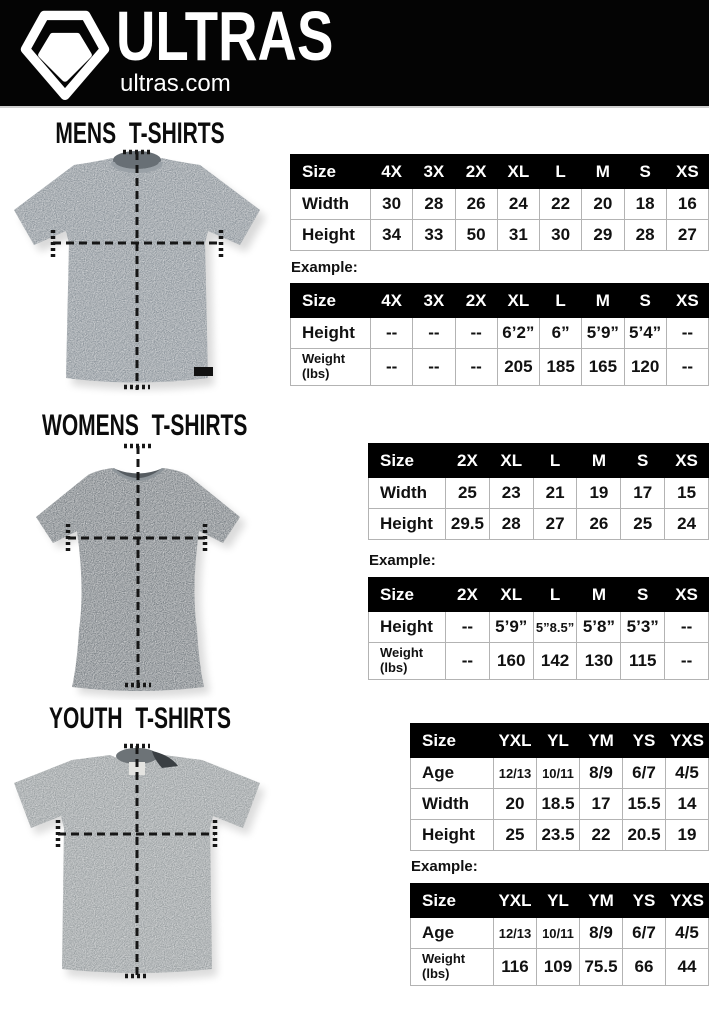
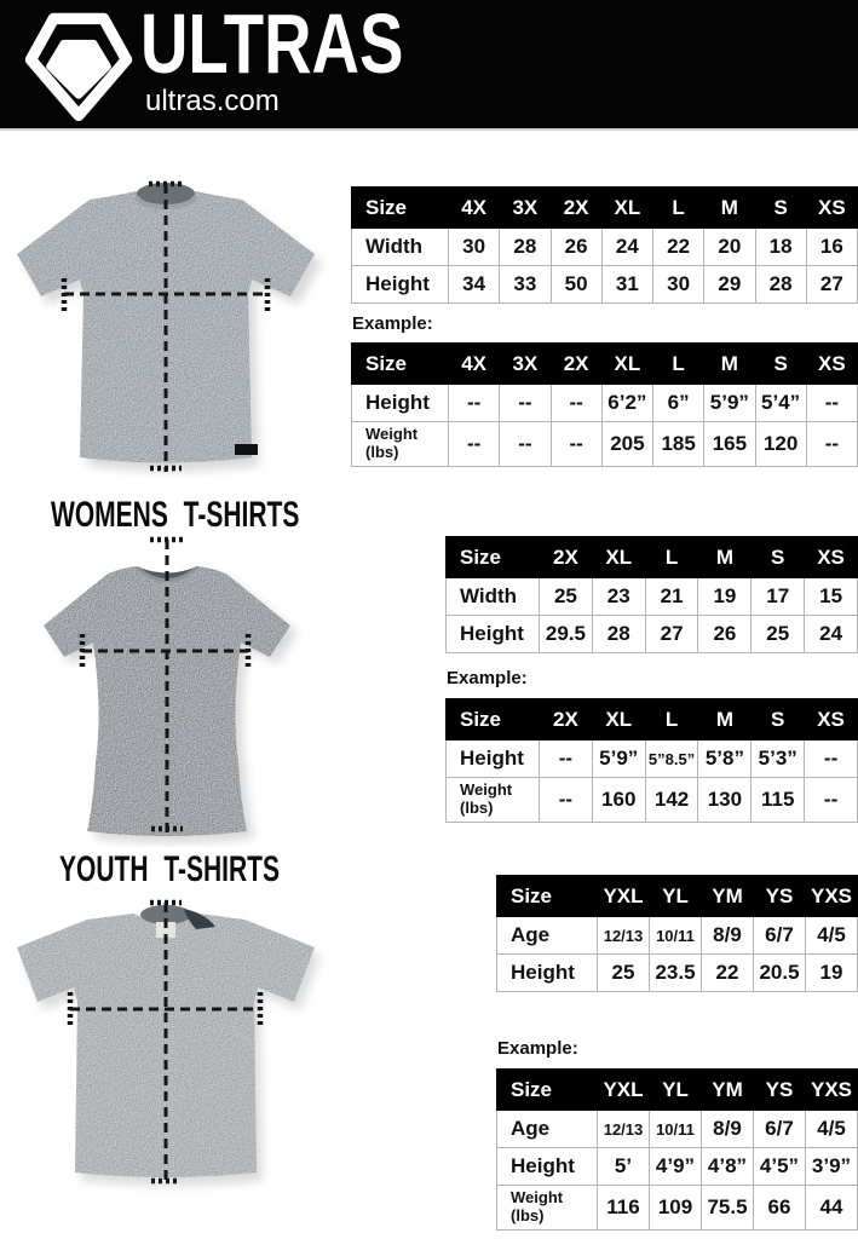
  ULTRAS
  ultras.com
- MENS T-SHIRTS
  WOMENS T-SHIRTS
  YOUTH T-SHIRTS
  Size	4X	3X	2X	XL	L	M	S	XS
  Width	30	28	26	24	22	20	18	16
  Height	34	33	50	31	30	29	28	27
  Example:
  Size	4X	3X	2X	XL	L	M	S	XS
  Height	--	--	--	6’2”	6”	5’9”	5’4”	--
  Weight (lbs)	--	--	--	205	185	165	120	--
  Size	2X	XL	L	M	S	XS
  Width	25	23	21	19	17	15
  Height	29.5	28	27	26	25	24
  Example:
  Size	2X	XL	L	M	S	XS
  Height	--	5’9”	5”8.5”	5’8”	5’3”	--
  Weight (lbs)	--	160	142	130	115	--
  Size	YXL	YL	YM	YS	YXS
  Age	12/13	10/11	8/9	6/7	4/5
- Width	20	18.5	17	15.5	14
  Height	25	23.5	22	20.5	19
  Example:
  Size	YXL	YL	YM	YS	YXS
  Age	12/13	10/11	8/9	6/7	4/5
+ Height	5’	4’9”	4’8”	4’5”	3’9”
  Weight (lbs)	116	109	75.5	66	44
